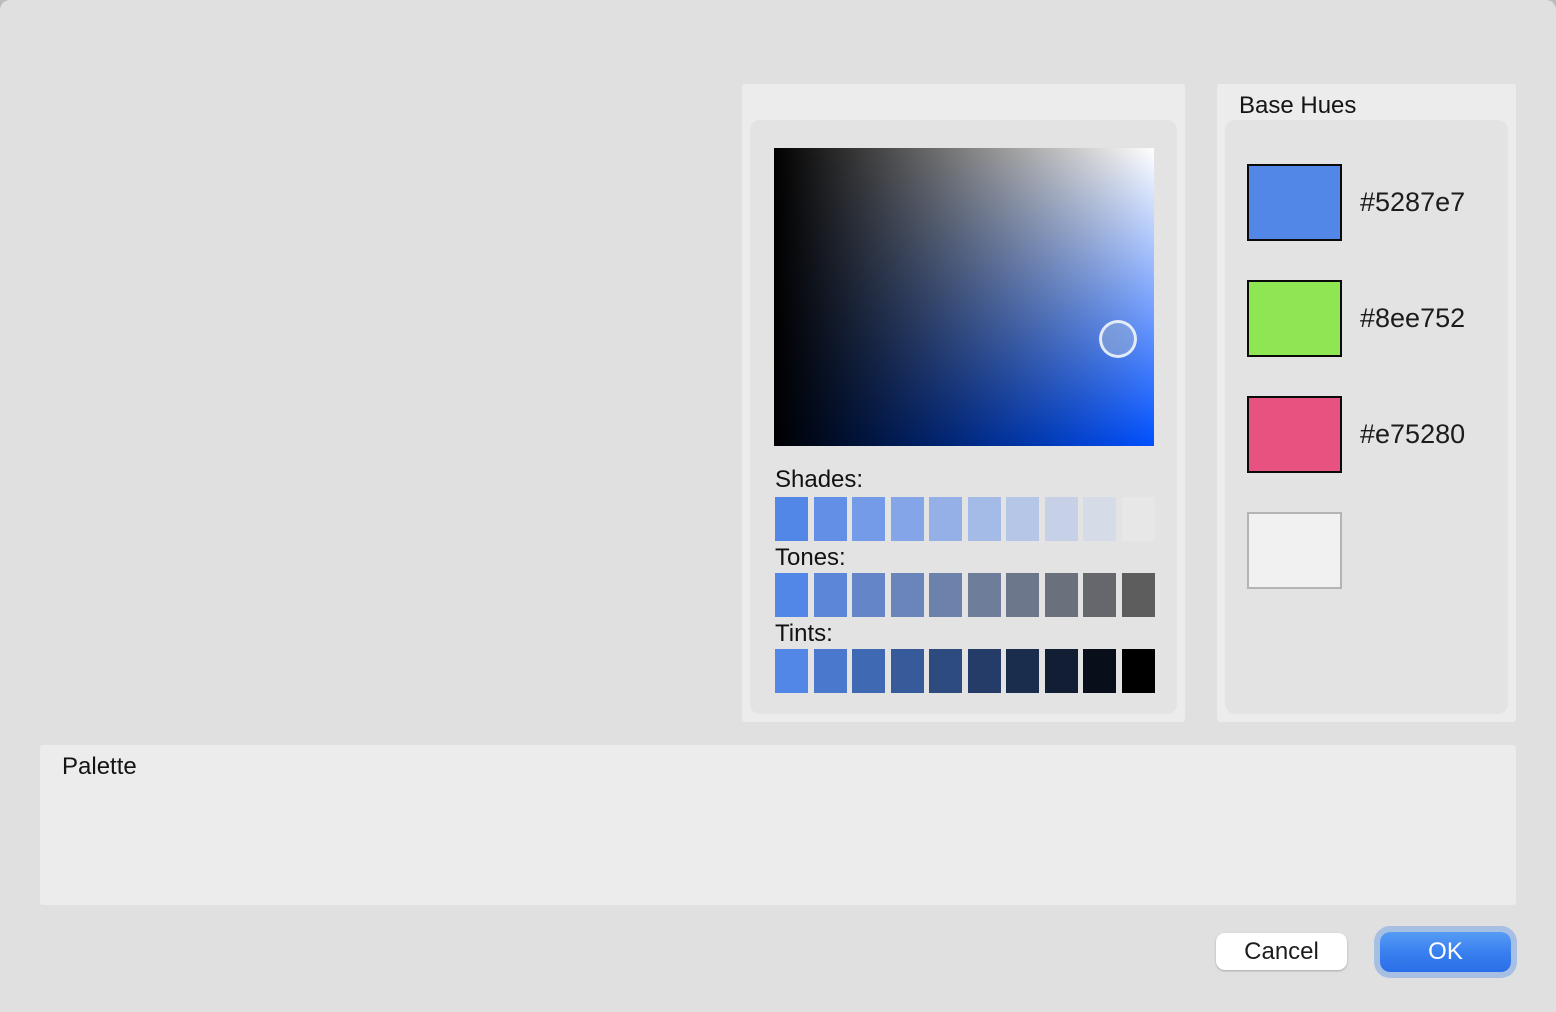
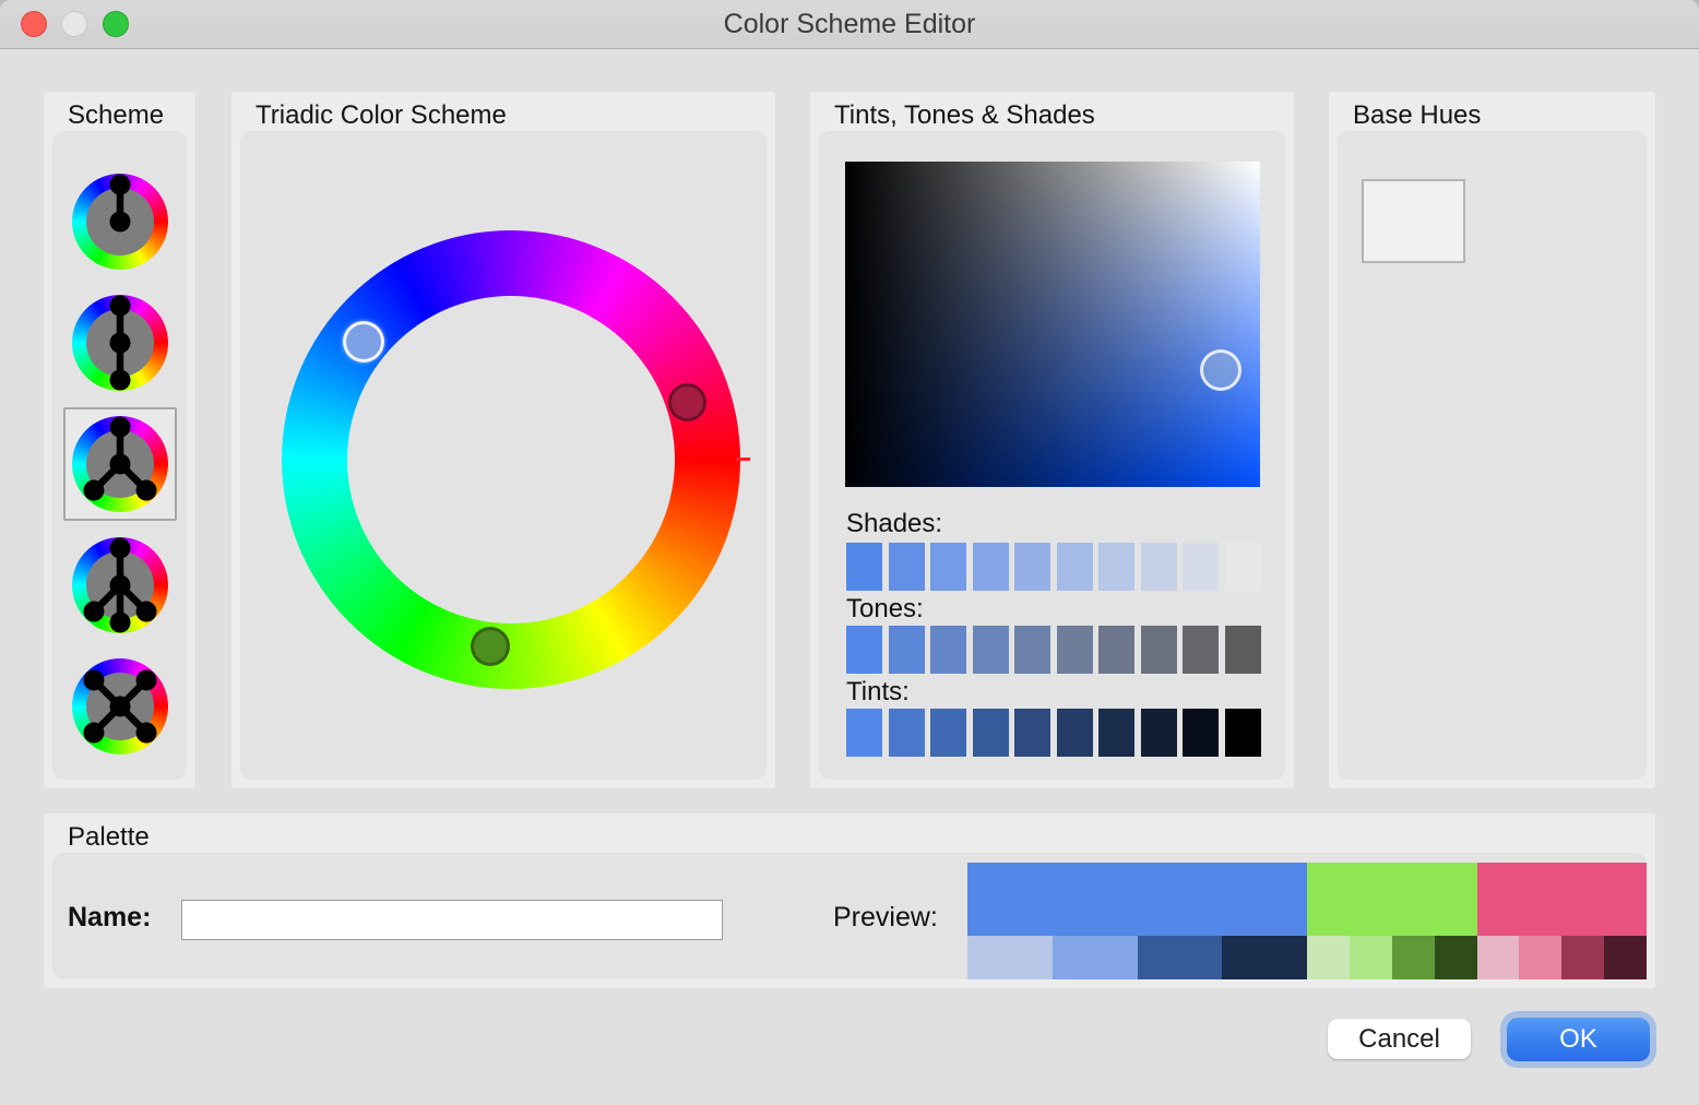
+ Color Scheme Editor
+ Scheme
+ Triadic Color Scheme
+ Tints, Tones & Shades
  Shades:
  Tones:
  Tints:
  Base Hues
- #5287e7
- #8ee752
- #e75280
  Palette
+ Name:
+ Preview:
  Cancel
  OK
